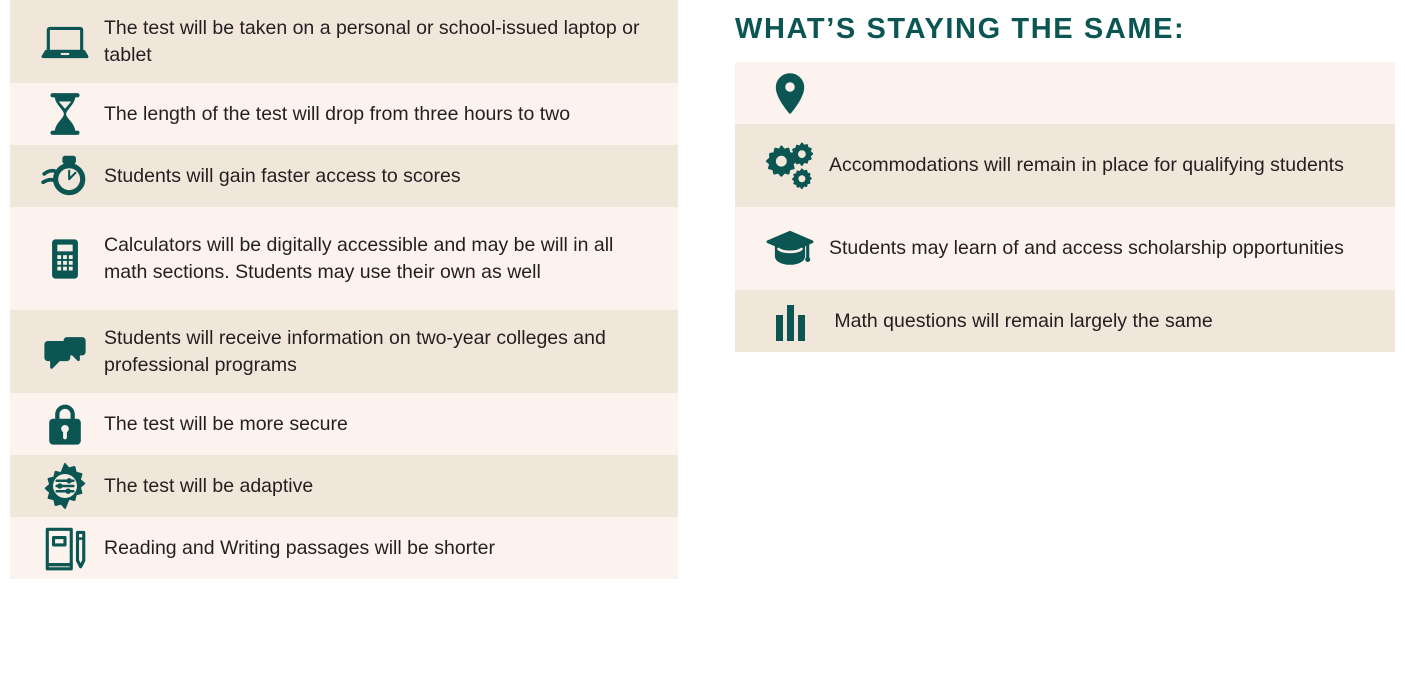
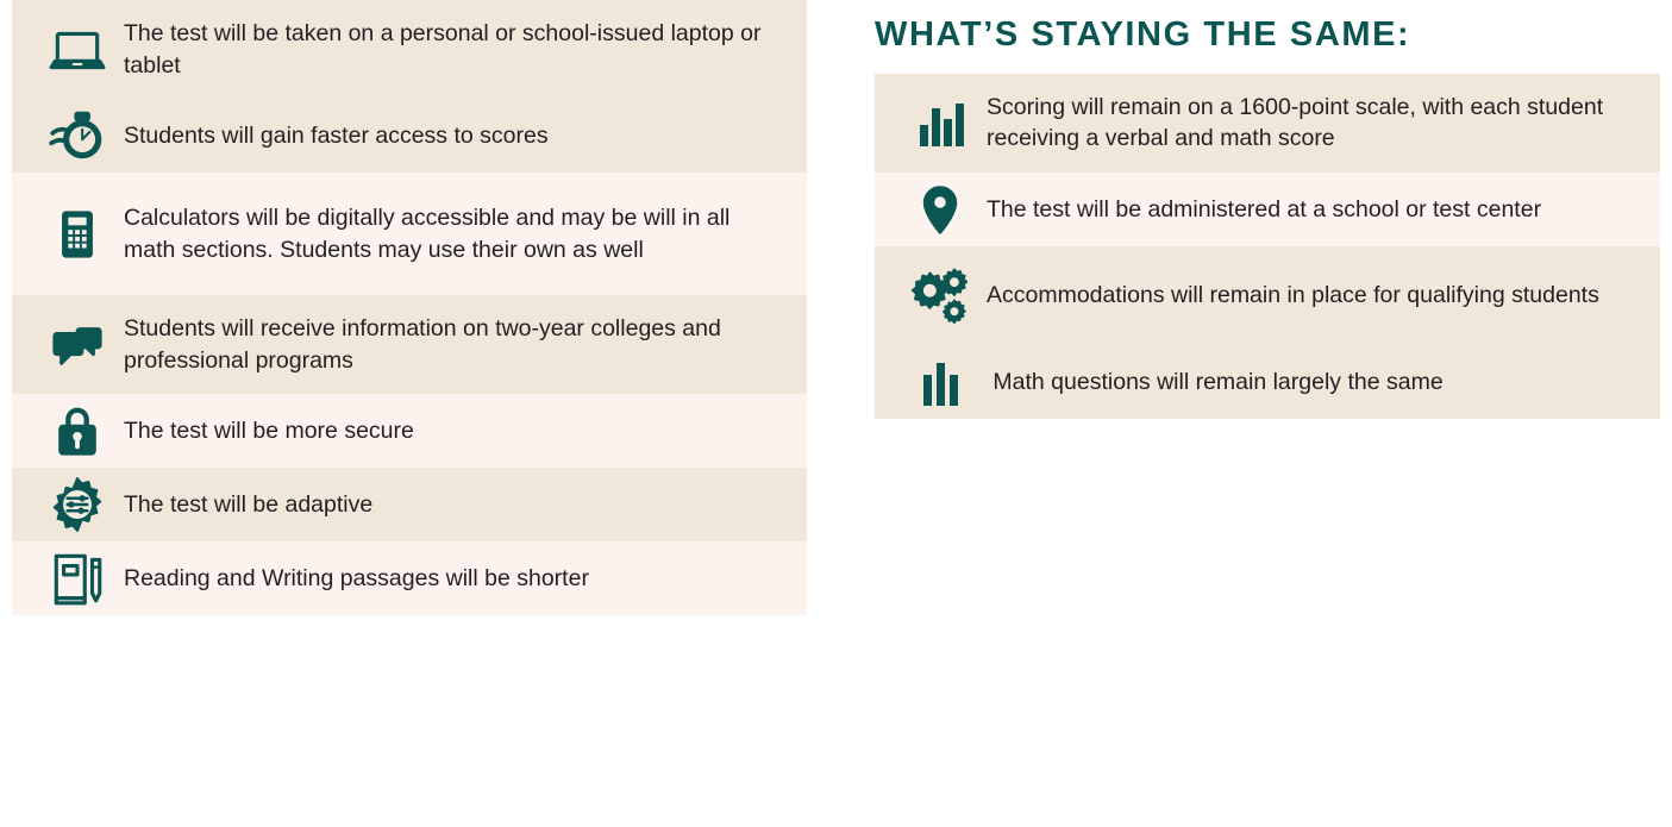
  The test will be taken on a personal or school-issued laptop or tablet
- The length of the test will drop from three hours to two
  Students will gain faster access to scores
  Calculators will be digitally accessible and may be will in all math sections. Students may use their own as well
  Students will receive information on two-year colleges and professional programs
  The test will be more secure
  The test will be adaptive
  Reading and Writing passages will be shorter
  WHAT’S STAYING THE SAME:
+ Scoring will remain on a 1600-point scale, with each student receiving a verbal and math score
+ The test will be administered at a school or test center
  Accommodations will remain in place for qualifying students
- Students may learn of and access scholarship opportunities
  Math questions will remain largely the same
